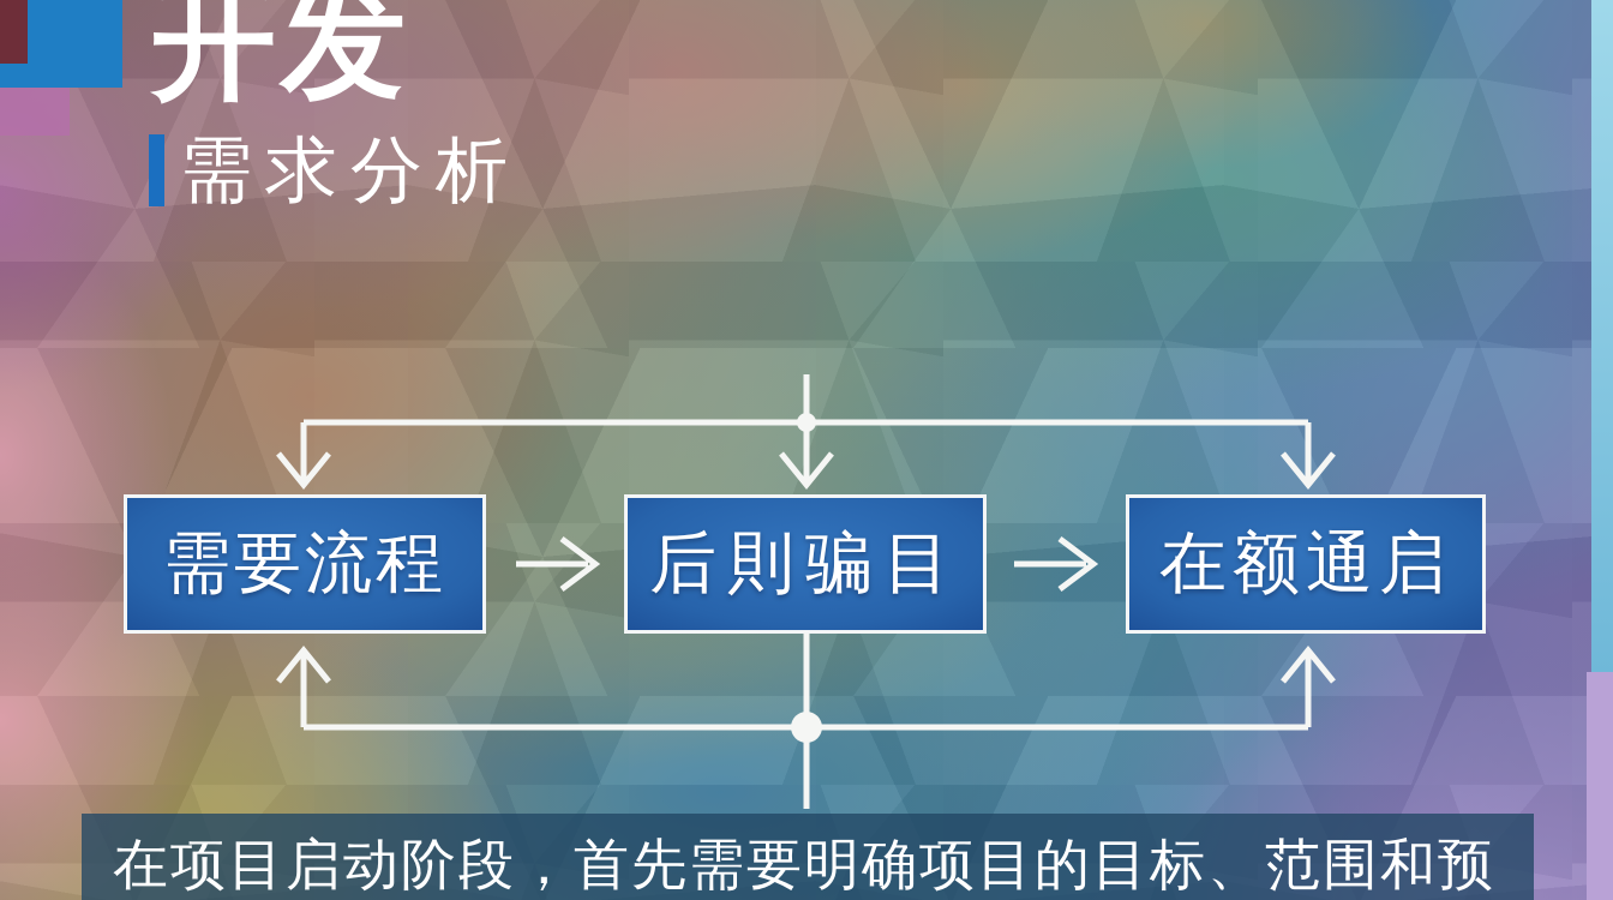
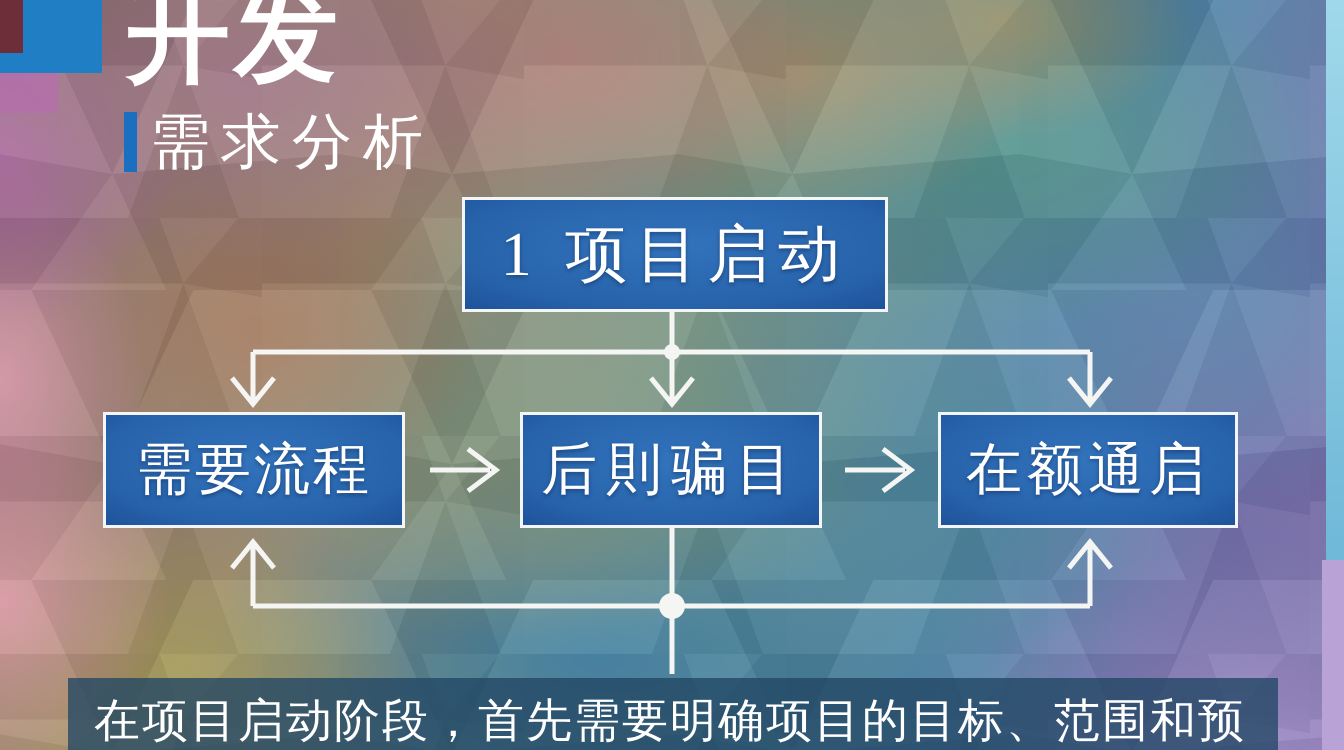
  开发
  需求分析
+ 1 项目启动
  需要流程
  后則骗目
  在额通启
  在项目启动阶段，首先需要明确项目的目标、范围和预
